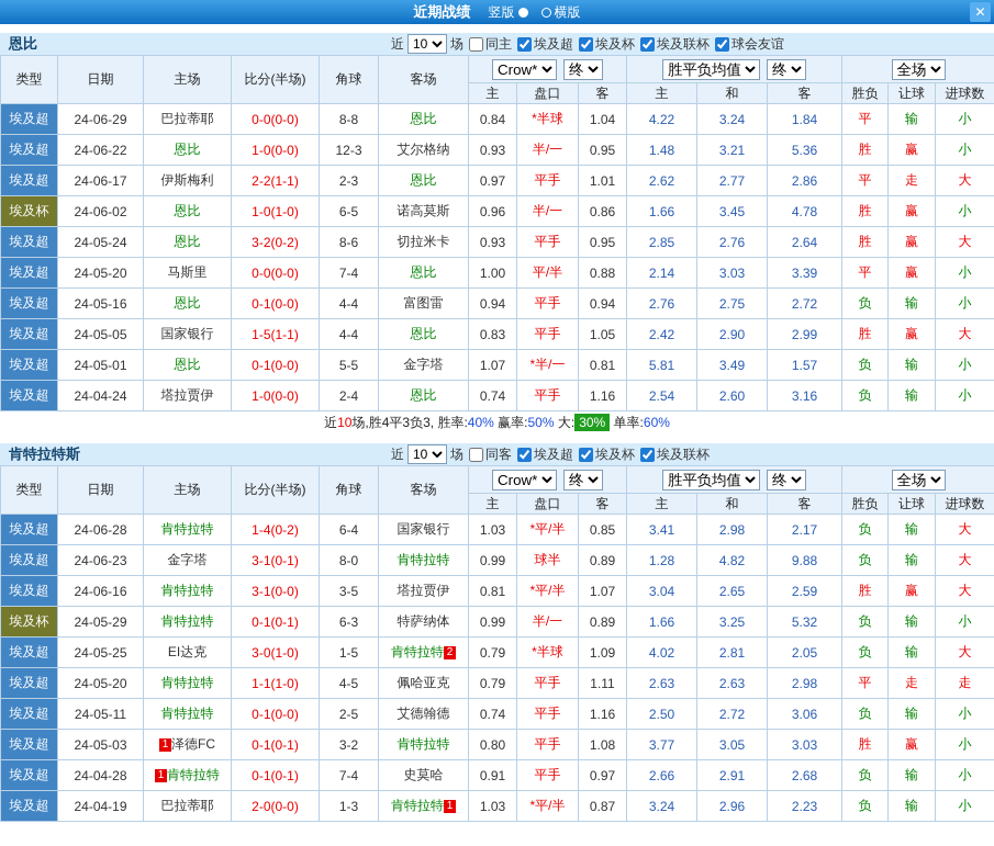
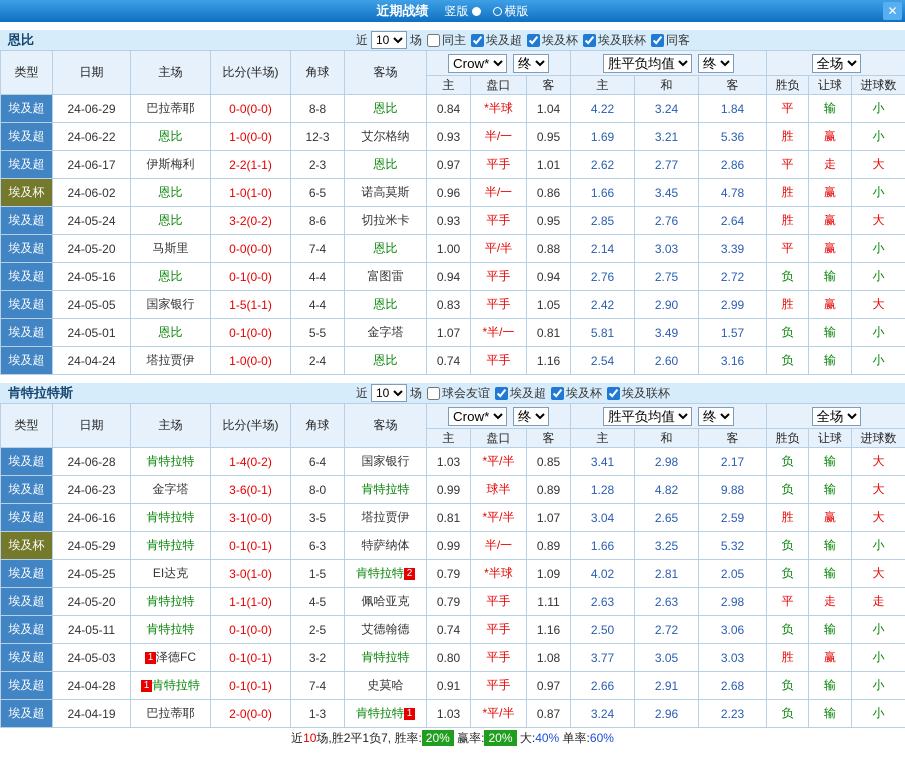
  近期战绩
  竖版
  横版
  ✕
  恩比
  近
  10
  场
  同主
  埃及超
  埃及杯
  埃及联杯
- 球会友谊
+ 同客
  类型	日期	主场	比分(半场)	角球	客场	Crow* 终	胜平负均值 终	全场
  主	盘口	客	主	和	客	胜负	让球	进球数
  埃及超	24-06-29	巴拉蒂耶	0-0(0-0)	8-8	恩比	0.84	*半球	1.04	4.22	3.24	1.84	平	输	小
- 埃及超	24-06-22	恩比	1-0(0-0)	12-3	艾尔格纳	0.93	半/一	0.95	1.48	3.21	5.36	胜	赢	小
+ 埃及超	24-06-22	恩比	1-0(0-0)	12-3	艾尔格纳	0.93	半/一	0.95	1.69	3.21	5.36	胜	赢	小
  埃及超	24-06-17	伊斯梅利	2-2(1-1)	2-3	恩比	0.97	平手	1.01	2.62	2.77	2.86	平	走	大
  埃及杯	24-06-02	恩比	1-0(1-0)	6-5	诺高莫斯	0.96	半/一	0.86	1.66	3.45	4.78	胜	赢	小
  埃及超	24-05-24	恩比	3-2(0-2)	8-6	切拉米卡	0.93	平手	0.95	2.85	2.76	2.64	胜	赢	大
  埃及超	24-05-20	马斯里	0-0(0-0)	7-4	恩比	1.00	平/半	0.88	2.14	3.03	3.39	平	赢	小
  埃及超	24-05-16	恩比	0-1(0-0)	4-4	富图雷	0.94	平手	0.94	2.76	2.75	2.72	负	输	小
  埃及超	24-05-05	国家银行	1-5(1-1)	4-4	恩比	0.83	平手	1.05	2.42	2.90	2.99	胜	赢	大
  埃及超	24-05-01	恩比	0-1(0-0)	5-5	金字塔	1.07	*半/一	0.81	5.81	3.49	1.57	负	输	小
  埃及超	24-04-24	塔拉贾伊	1-0(0-0)	2-4	恩比	0.74	平手	1.16	2.54	2.60	3.16	负	输	小
- 近10场,胜4平3负3, 胜率:40% 赢率:50% 大: 30% 单率:60%
  肯特拉特斯
  近
  10
  场
- 同客
+ 球会友谊
  埃及超
  埃及杯
  埃及联杯
  类型	日期	主场	比分(半场)	角球	客场	Crow* 终	胜平负均值 终	全场
  主	盘口	客	主	和	客	胜负	让球	进球数
  埃及超	24-06-28	肯特拉特	1-4(0-2)	6-4	国家银行	1.03	*平/半	0.85	3.41	2.98	2.17	负	输	大
- 埃及超	24-06-23	金字塔	3-1(0-1)	8-0	肯特拉特	0.99	球半	0.89	1.28	4.82	9.88	负	输	大
+ 埃及超	24-06-23	金字塔	3-6(0-1)	8-0	肯特拉特	0.99	球半	0.89	1.28	4.82	9.88	负	输	大
  埃及超	24-06-16	肯特拉特	3-1(0-0)	3-5	塔拉贾伊	0.81	*平/半	1.07	3.04	2.65	2.59	胜	赢	大
  埃及杯	24-05-29	肯特拉特	0-1(0-1)	6-3	特萨纳体	0.99	半/一	0.89	1.66	3.25	5.32	负	输	小
  埃及超	24-05-25	EI达克	3-0(1-0)	1-5	肯特拉特 2	0.79	*半球	1.09	4.02	2.81	2.05	负	输	大
  埃及超	24-05-20	肯特拉特	1-1(1-0)	4-5	佩哈亚克	0.79	平手	1.11	2.63	2.63	2.98	平	走	走
  埃及超	24-05-11	肯特拉特	0-1(0-0)	2-5	艾德翰德	0.74	平手	1.16	2.50	2.72	3.06	负	输	小
  埃及超	24-05-03	1 泽德FC	0-1(0-1)	3-2	肯特拉特	0.80	平手	1.08	3.77	3.05	3.03	胜	赢	小
  埃及超	24-04-28	1 肯特拉特	0-1(0-1)	7-4	史莫哈	0.91	平手	0.97	2.66	2.91	2.68	负	输	小
  埃及超	24-04-19	巴拉蒂耶	2-0(0-0)	1-3	肯特拉特 1	1.03	*平/半	0.87	3.24	2.96	2.23	负	输	小
+ 近10场,胜2平1负7, 胜率: 20% 赢率: 20% 大:40% 单率:60%
